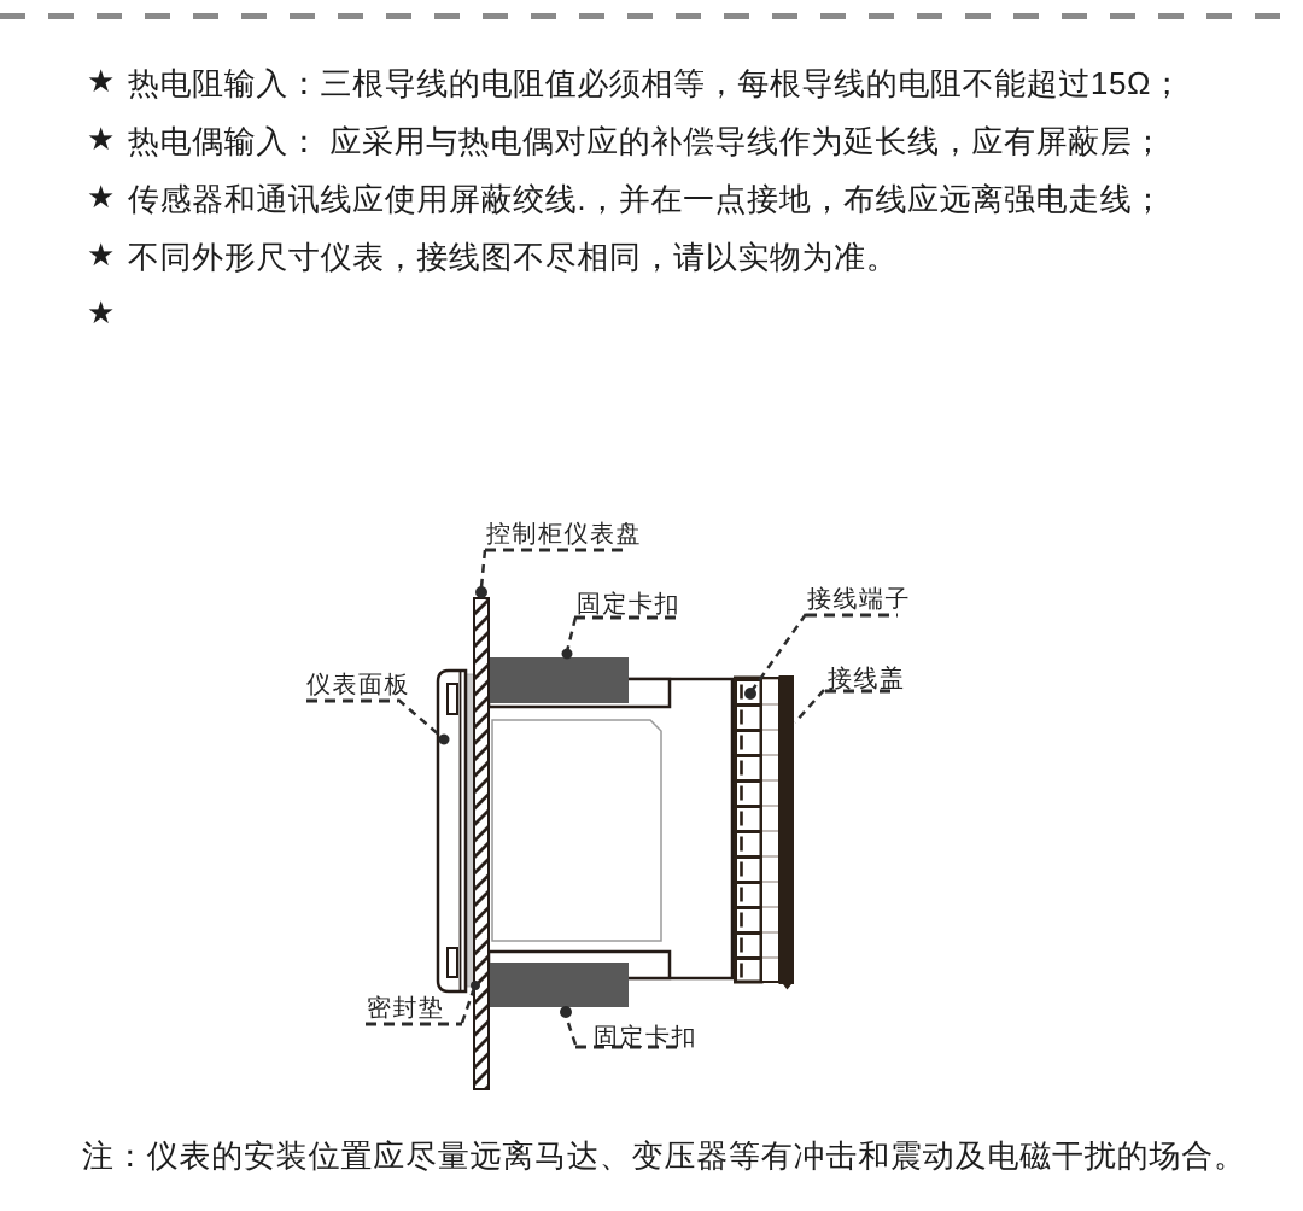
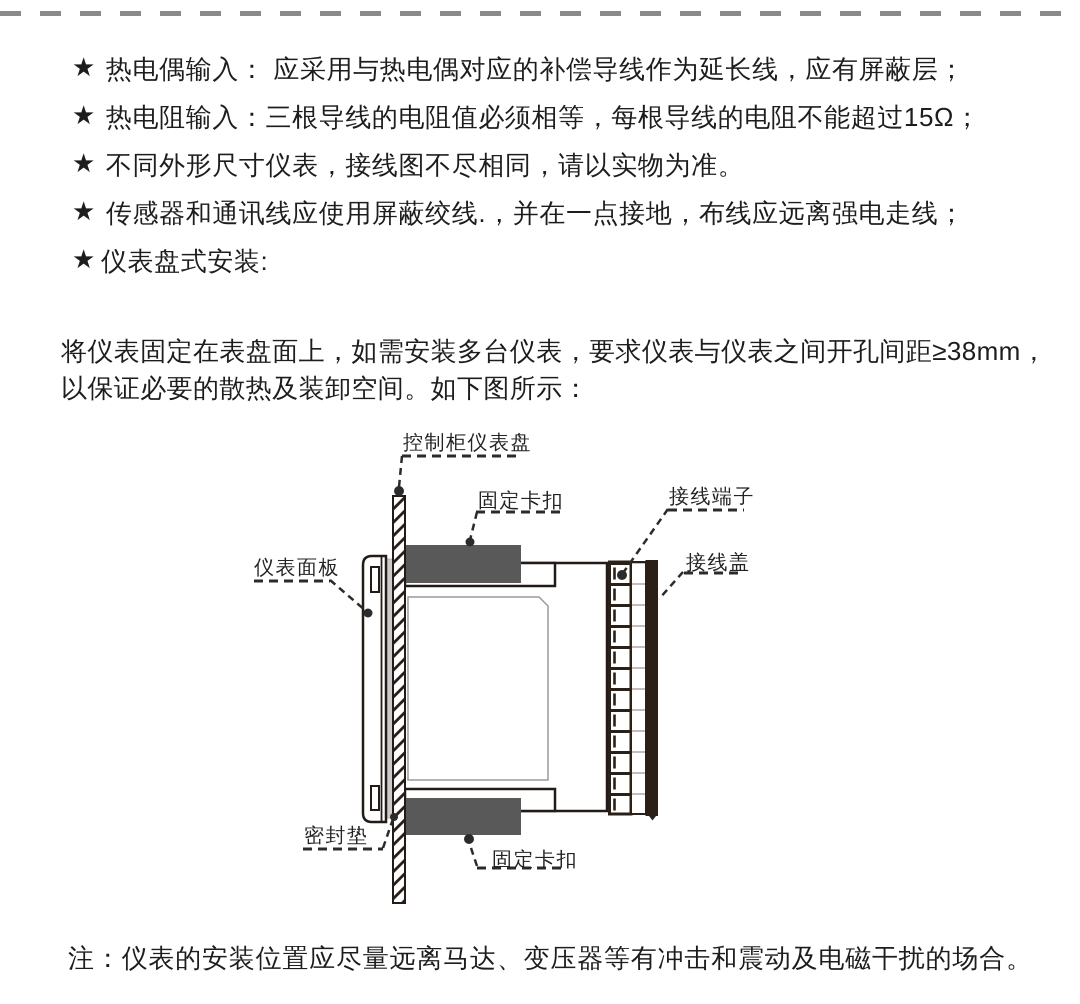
  ★
- 热电阻输入：三根导线的电阻值必须相等，每根导线的电阻不能超过15Ω；
+ 热电偶输入： 应采用与热电偶对应的补偿导线作为延长线，应有屏蔽层；
  ★
- 热电偶输入： 应采用与热电偶对应的补偿导线作为延长线，应有屏蔽层；
+ 热电阻输入：三根导线的电阻值必须相等，每根导线的电阻不能超过15Ω；
  ★
- 传感器和通讯线应使用屏蔽绞线.，并在一点接地，布线应远离强电走线；
+ 不同外形尺寸仪表，接线图不尽相同，请以实物为准。
  ★
- 不同外形尺寸仪表，接线图不尽相同，请以实物为准。
+ 传感器和通讯线应使用屏蔽绞线.，并在一点接地，布线应远离强电走线；
  ★
+ 仪表盘式安装:
+ 将仪表固定在表盘面上，如需安装多台仪表，要求仪表与仪表之间开孔间距≥38mm，
+ 以保证必要的散热及装卸空间。如下图所示：
  控制柜仪表盘
  固定卡扣
  接线端子
  接线盖
  仪表面板
  密封垫
  固定卡扣
  注：仪表的安装位置应尽量远离马达、变压器等有冲击和震动及电磁干扰的场合。
